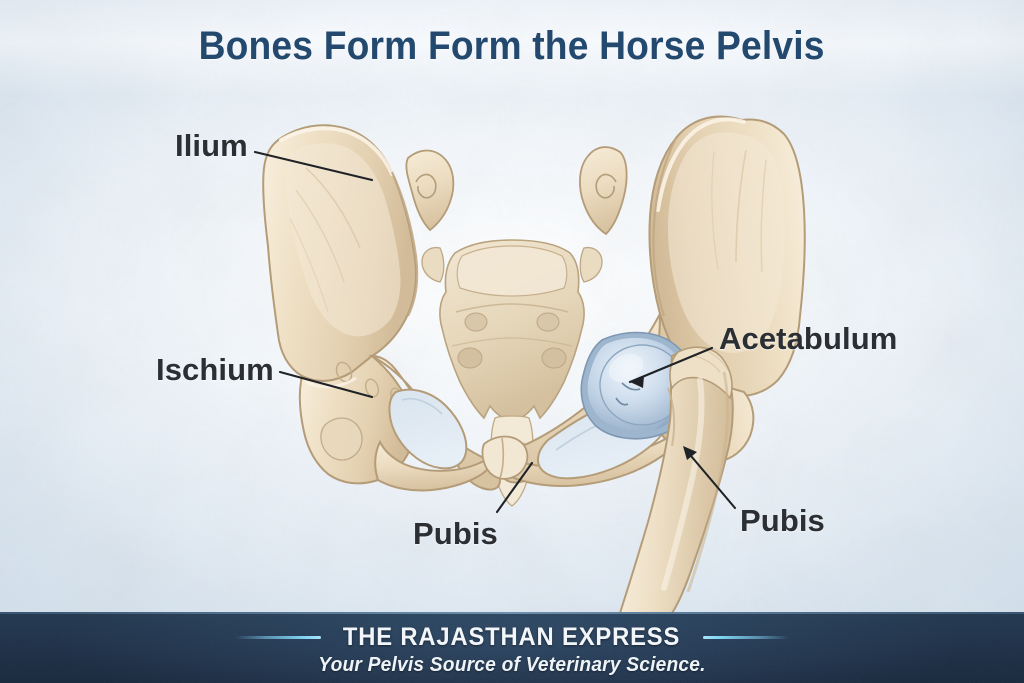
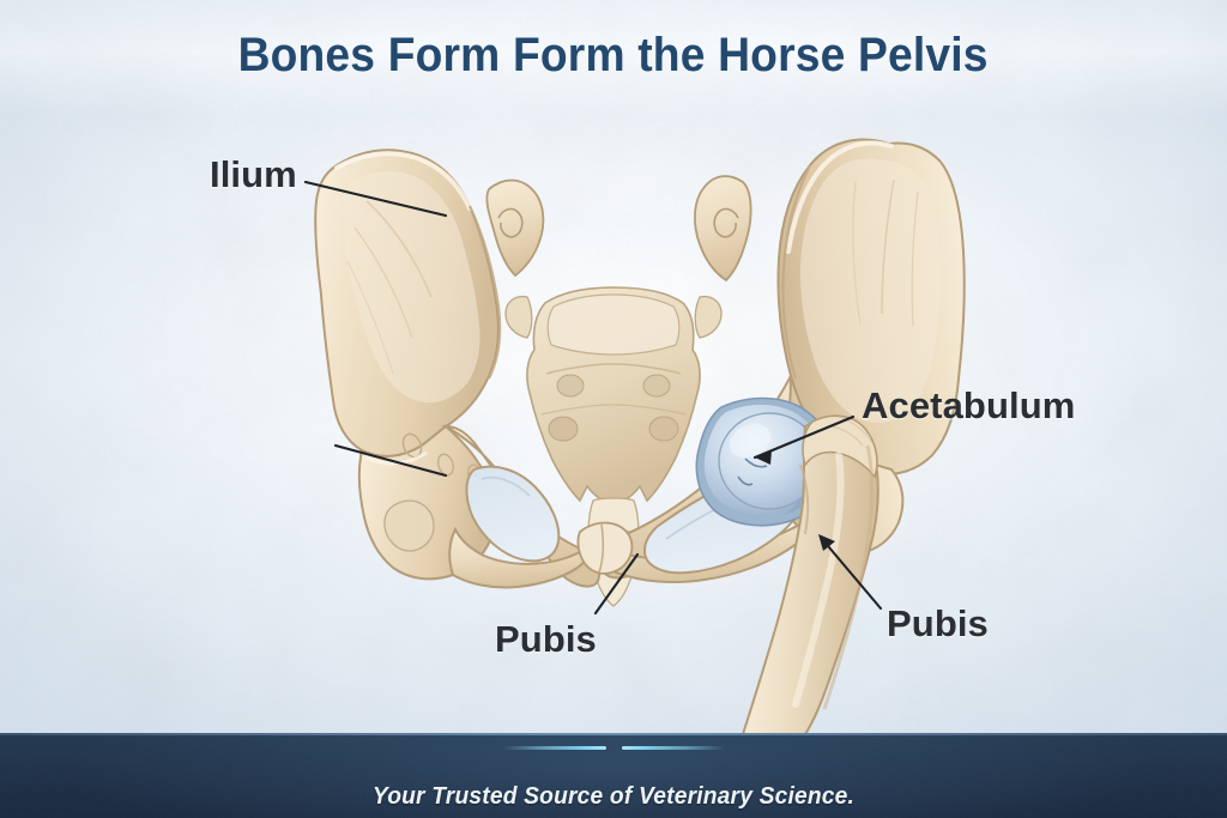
  Bones Form Form the Horse Pelvis
  Ilium
- Ischium
  Acetabulum
  Pubis
  Pubis
- THE RAJASTHAN EXPRESS
- Your Pelvis Source of Veterinary Science.
+ Your Trusted Source of Veterinary Science.
